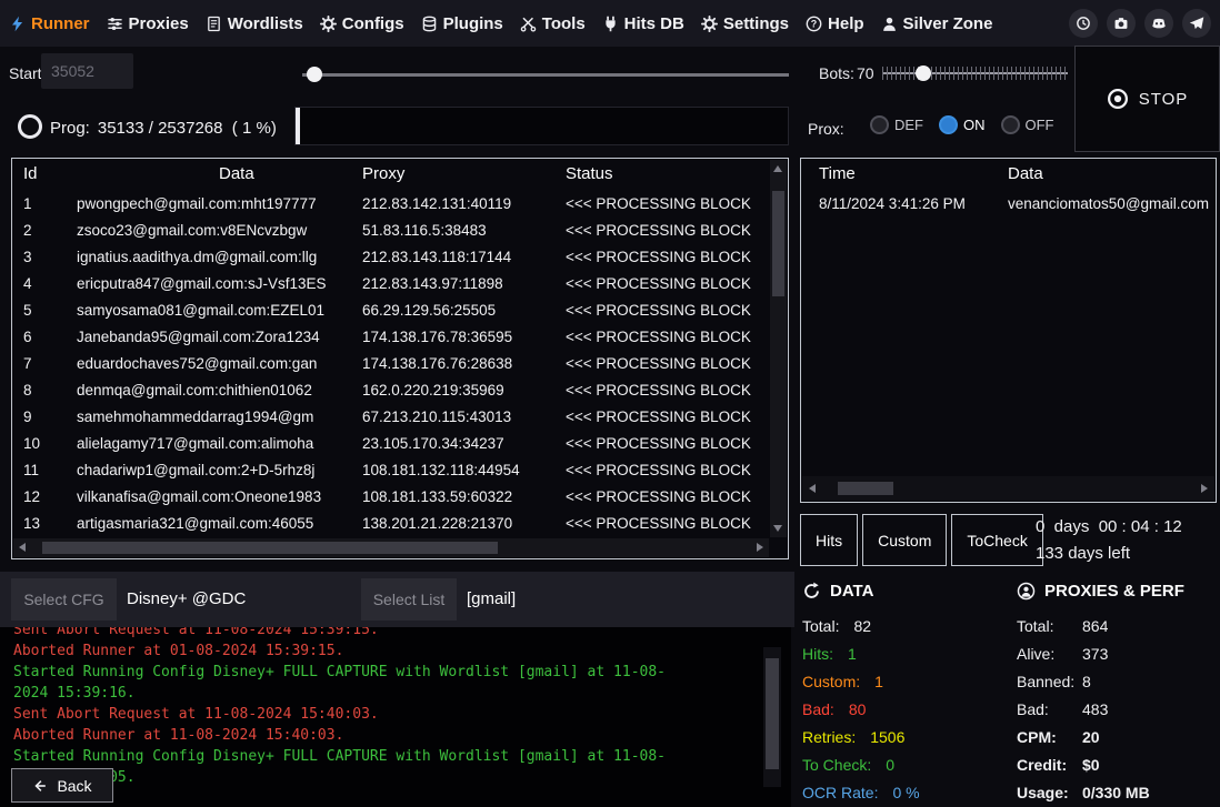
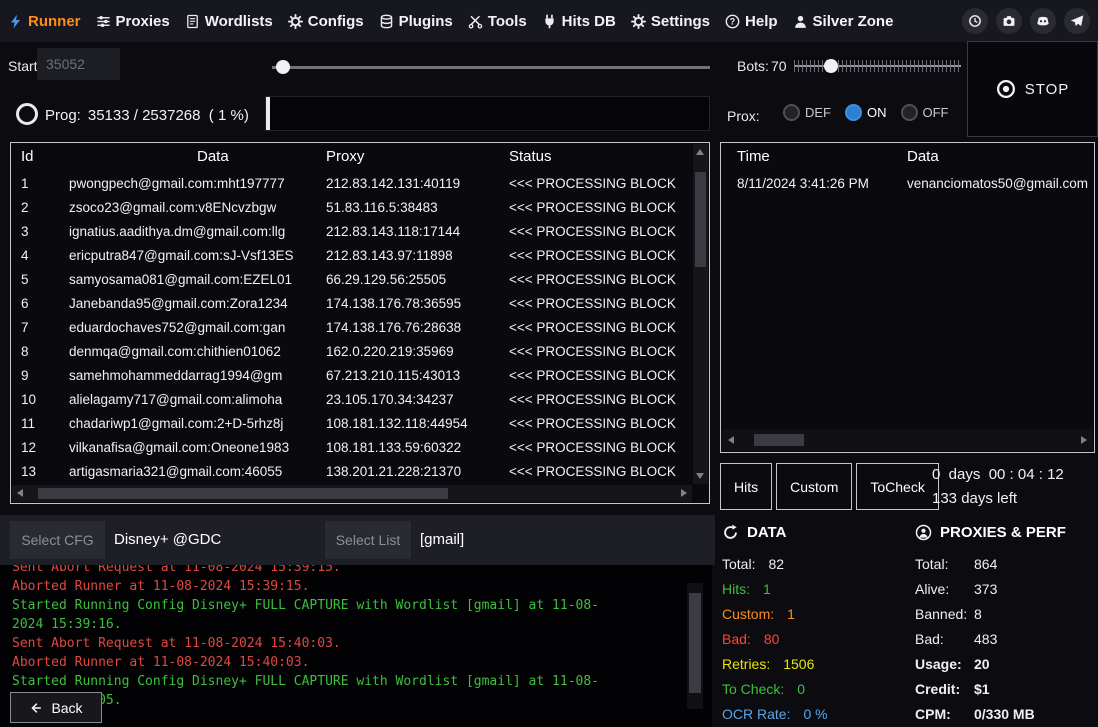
  Runner
  Proxies
  Wordlists
  Configs
  Plugins
  Tools
  Hits DB
  Settings
  ?
  Help
  Silver Zone
  Start
  35052
  Bots:
  70
  Prog:
  35133 / 2537268 ( 1 %)
  Prox:
  DEF
  ON
  OFF
  STOP
  Id
  Data
  Proxy
  Status
  1
  pwongpech@gmail.com:mht197777
  212.83.142.131:40119
  <<< PROCESSING BLOCK
  2
  zsoco23@gmail.com:v8ENcvzbgw
  51.83.116.5:38483
  <<< PROCESSING BLOCK
  3
  ignatius.aadithya.dm@gmail.com:llg
  212.83.143.118:17144
  <<< PROCESSING BLOCK
  4
  ericputra847@gmail.com:sJ-Vsf13ES
  212.83.143.97:11898
  <<< PROCESSING BLOCK
  5
  samyosama081@gmail.com:EZEL01
  66.29.129.56:25505
  <<< PROCESSING BLOCK
  6
  Janebanda95@gmail.com:Zora1234
  174.138.176.78:36595
  <<< PROCESSING BLOCK
  7
  eduardochaves752@gmail.com:gan
  174.138.176.76:28638
  <<< PROCESSING BLOCK
  8
  denmqa@gmail.com:chithien01062
  162.0.220.219:35969
  <<< PROCESSING BLOCK
  9
  samehmohammeddarrag1994@gm
  67.213.210.115:43013
  <<< PROCESSING BLOCK
  10
  alielagamy717@gmail.com:alimoha
  23.105.170.34:34237
  <<< PROCESSING BLOCK
  11
  chadariwp1@gmail.com:2+D-5rhz8j
  108.181.132.118:44954
  <<< PROCESSING BLOCK
  12
  vilkanafisa@gmail.com:Oneone1983
  108.181.133.59:60322
  <<< PROCESSING BLOCK
  13
  artigasmaria321@gmail.com:46055
  138.201.21.228:21370
  <<< PROCESSING BLOCK
  Time
  Data
  8/11/2024 3:41:26 PM
  venanciomatos50@gmail.com
  Hits
  Custom
  ToCheck
  0 days 00 : 04 : 12
  133 days left
  Select CFG
  Disney+ @GDC
  Select List
  [gmail]
  Sent Abort Request at 11-08-2024 15:39:15.
- Aborted Runner at 01-08-2024 15:39:15.
+ Aborted Runner at 11-08-2024 15:39:15.
  Started Running Config Disney+ FULL CAPTURE with Wordlist [gmail] at 11-08-2024 15:39:16.
  Sent Abort Request at 11-08-2024 15:40:03.
  Aborted Runner at 11-08-2024 15:40:03.
  Started Running Config Disney+ FULL CAPTURE with Wordlist [gmail] at 11-08-05.
  DATA
  Total:
  82
  Hits:
  1
  Custom:
  1
  Bad:
  80
  Retries:
  1506
  To Check:
  0
  OCR Rate:
  0 %
  PROXIES & PERF
  Total:
  864
  Alive:
  373
  Banned:
  8
  Bad:
  483
- CPM:
+ Usage:
  20
  Credit:
- $0
+ $1
- Usage:
+ CPM:
  0/330 MB
  Back
